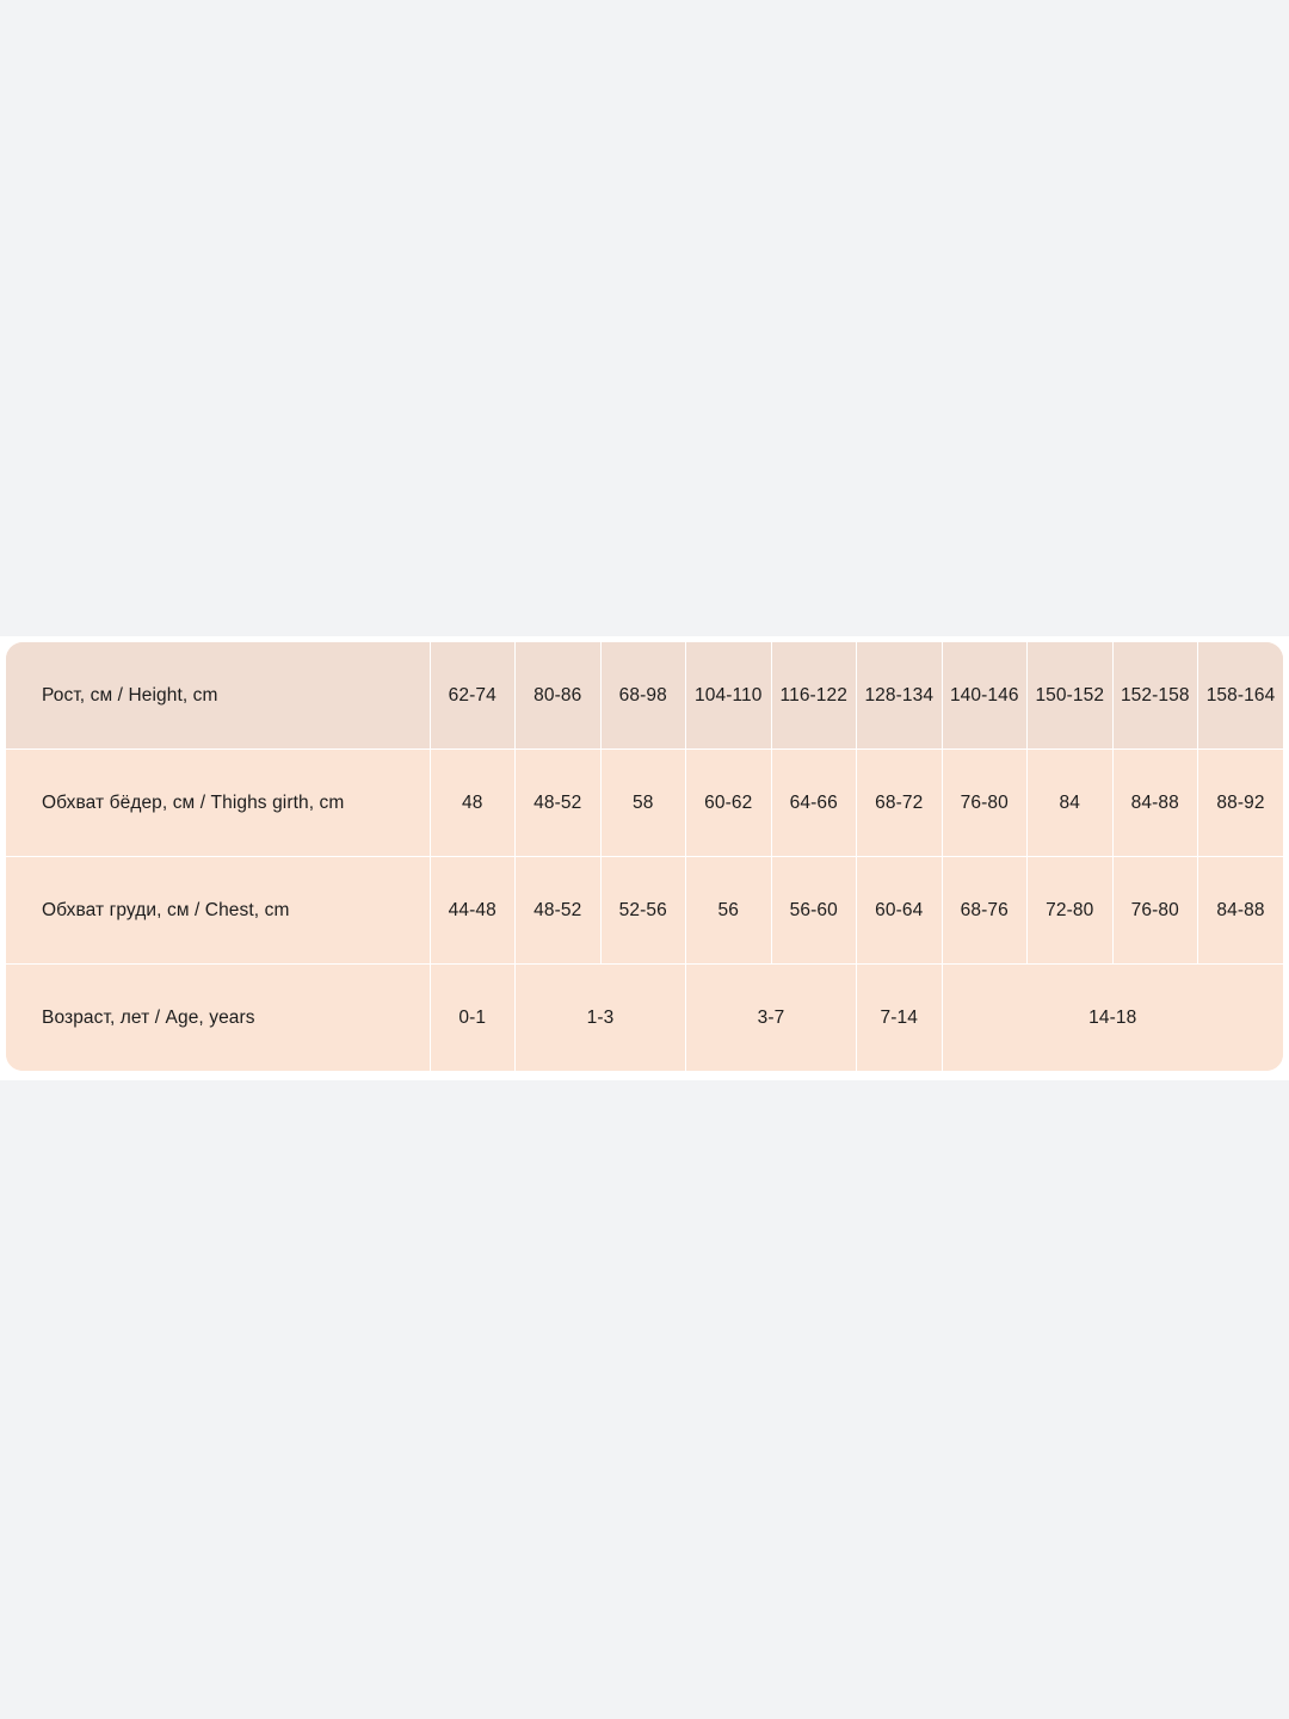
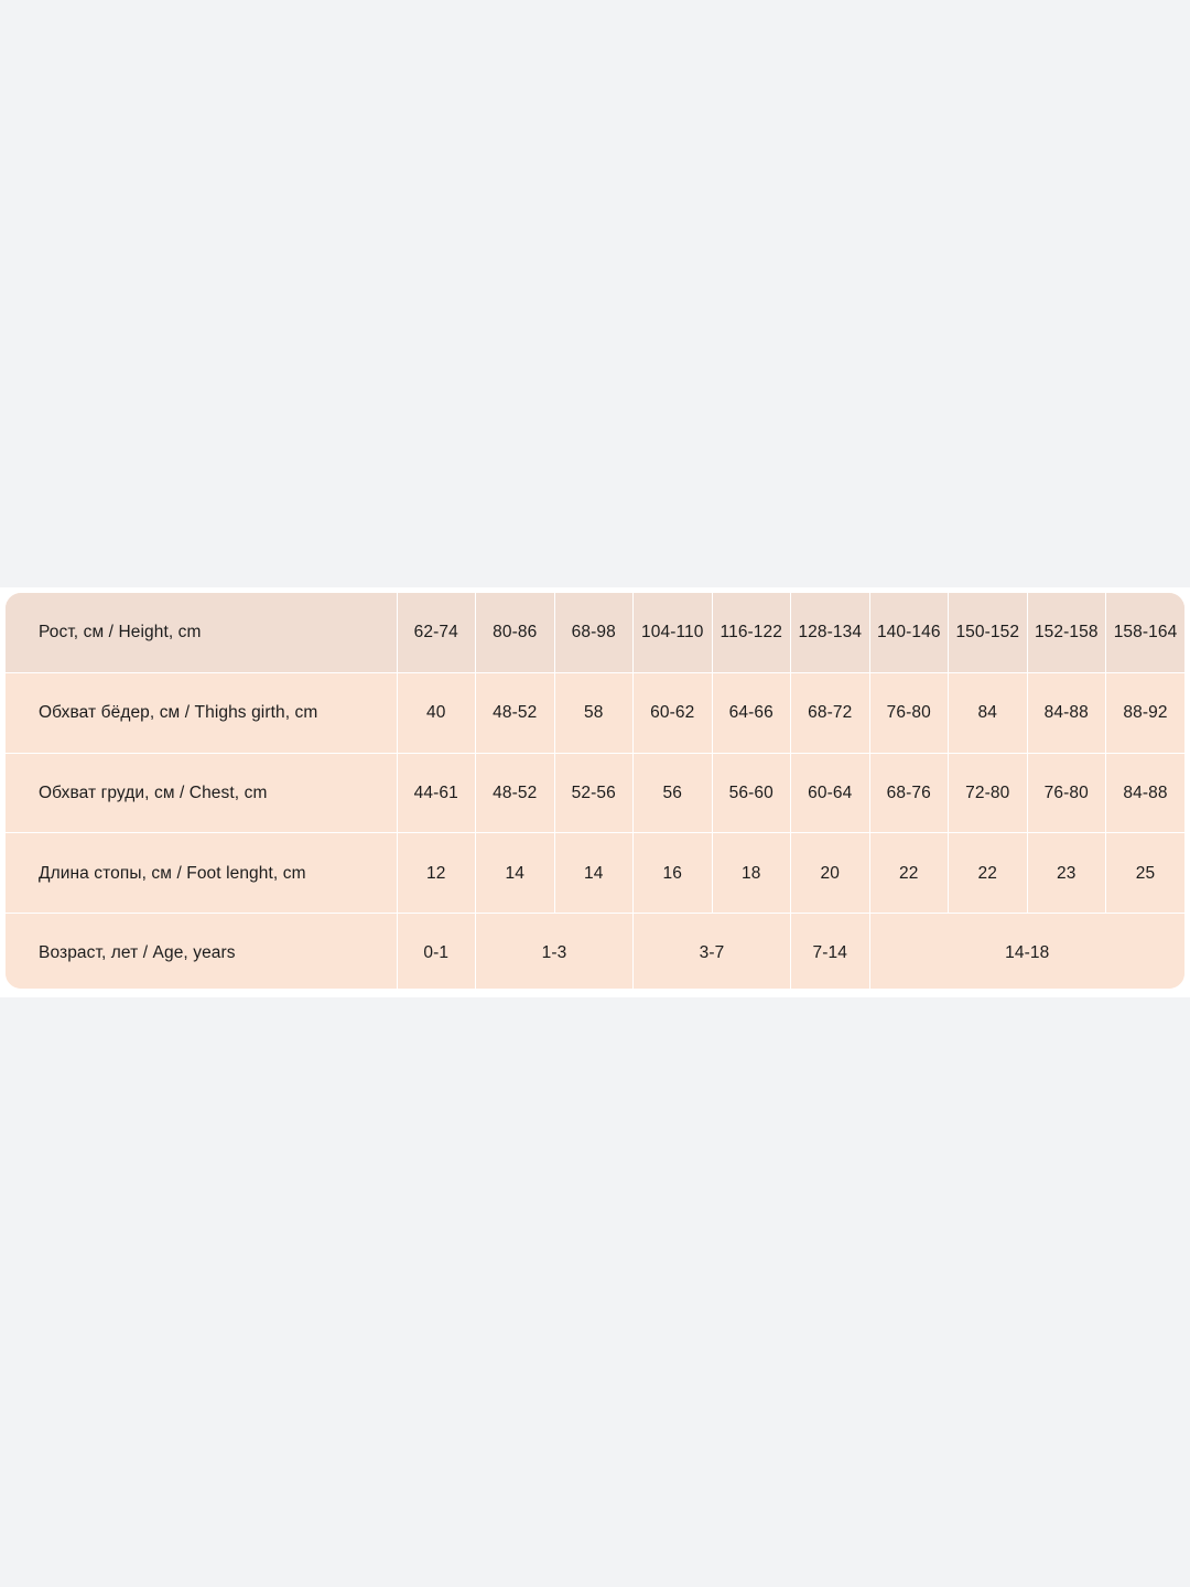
  Рост, см / Height, cm	62-74	80-86	68-98	104-110	116-122	128-134	140-146	150-152	152-158	158-164
- Обхват бёдер, см / Thighs girth, cm	48	48-52	58	60-62	64-66	68-72	76-80	84	84-88	88-92
+ Обхват бёдер, см / Thighs girth, cm	40	48-52	58	60-62	64-66	68-72	76-80	84	84-88	88-92
- Обхват груди, см / Chest, cm	44-48	48-52	52-56	56	56-60	60-64	68-76	72-80	76-80	84-88
+ Обхват груди, см / Chest, cm	44-61	48-52	52-56	56	56-60	60-64	68-76	72-80	76-80	84-88
+ Длина стопы, см / Foot lenght, cm	12	14	14	16	18	20	22	22	23	25
  Возраст, лет / Age, years	0-1	1-3	3-7	7-14	14-18
